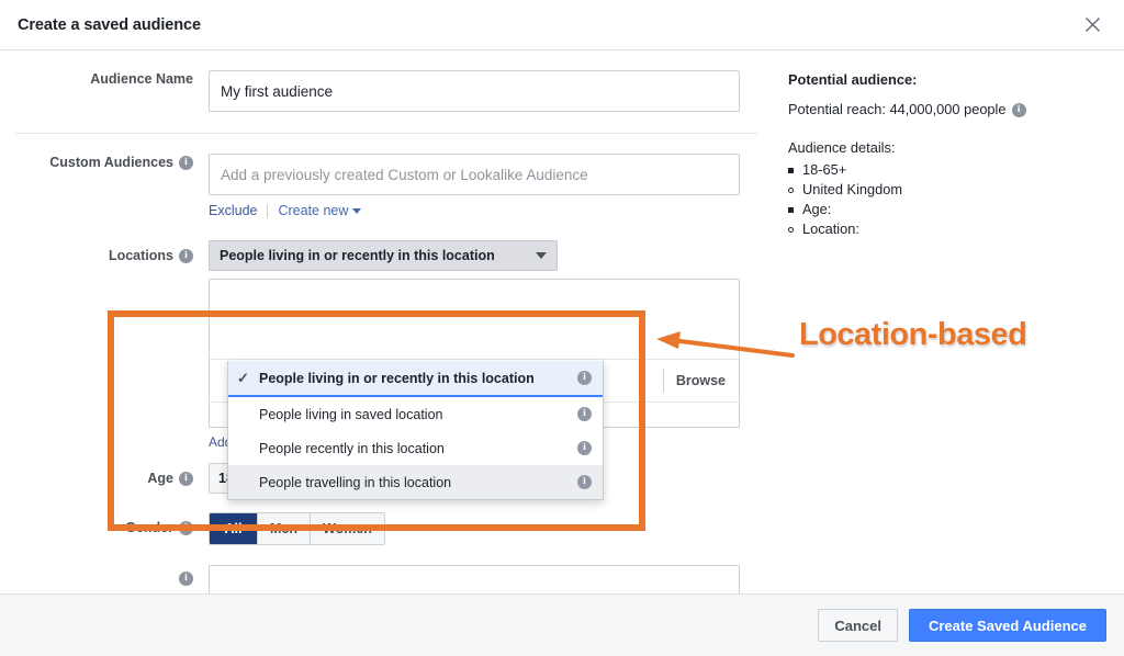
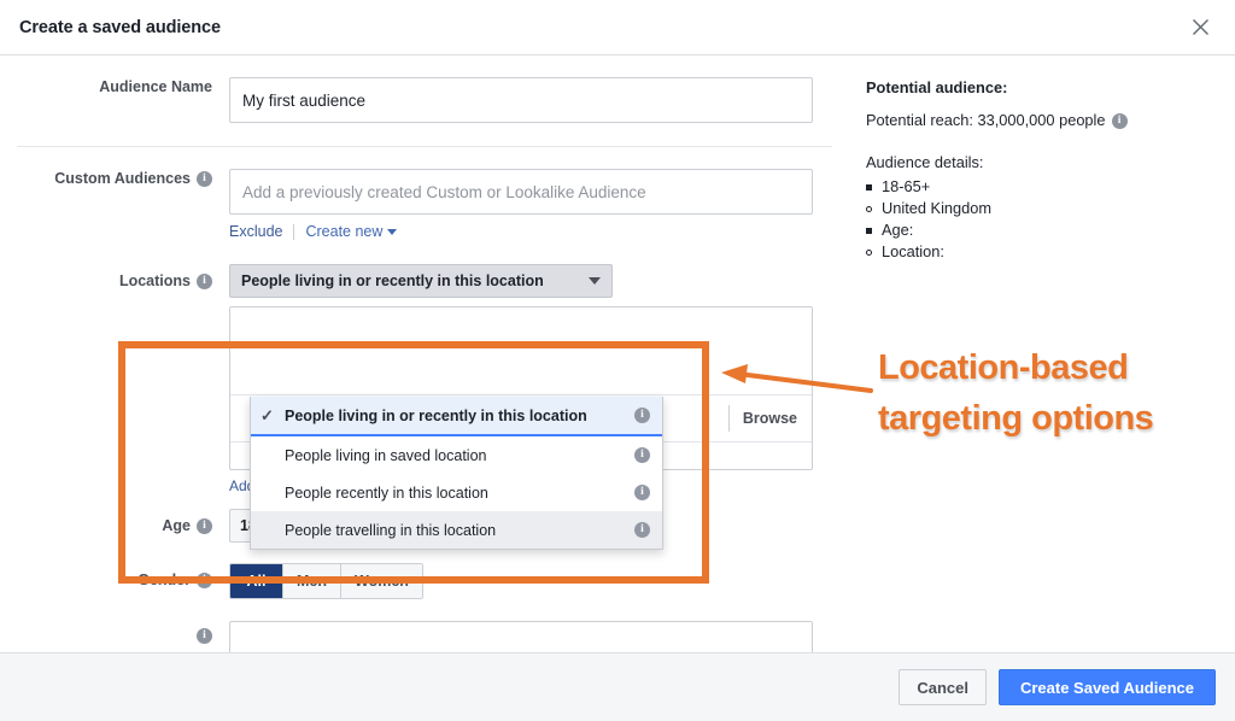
  Create a saved audience
  Audience Name
  My first audience
  Custom Audiences
  i
  Add a previously created Custom or Lookalike Audience
  Exclude
  Create new
  Locations
  i
  People living in or recently in this location
  Browse
  Age
  i
  Gender
  i
  All
  Men
  Women
  i
  Potential audience:
- Potential reach: 44,000,000 people
+ Potential reach: 33,000,000 people
  i
  Audience details:
  18-65+
  United Kingdom
  Age:
  Location:
  ✓
  People living in or recently in this location
  i
  People living in saved location
  i
  People recently in this location
  i
  People travelling in this location
  i
  Location-based
+ targeting options
  Cancel
  Create Saved Audience
